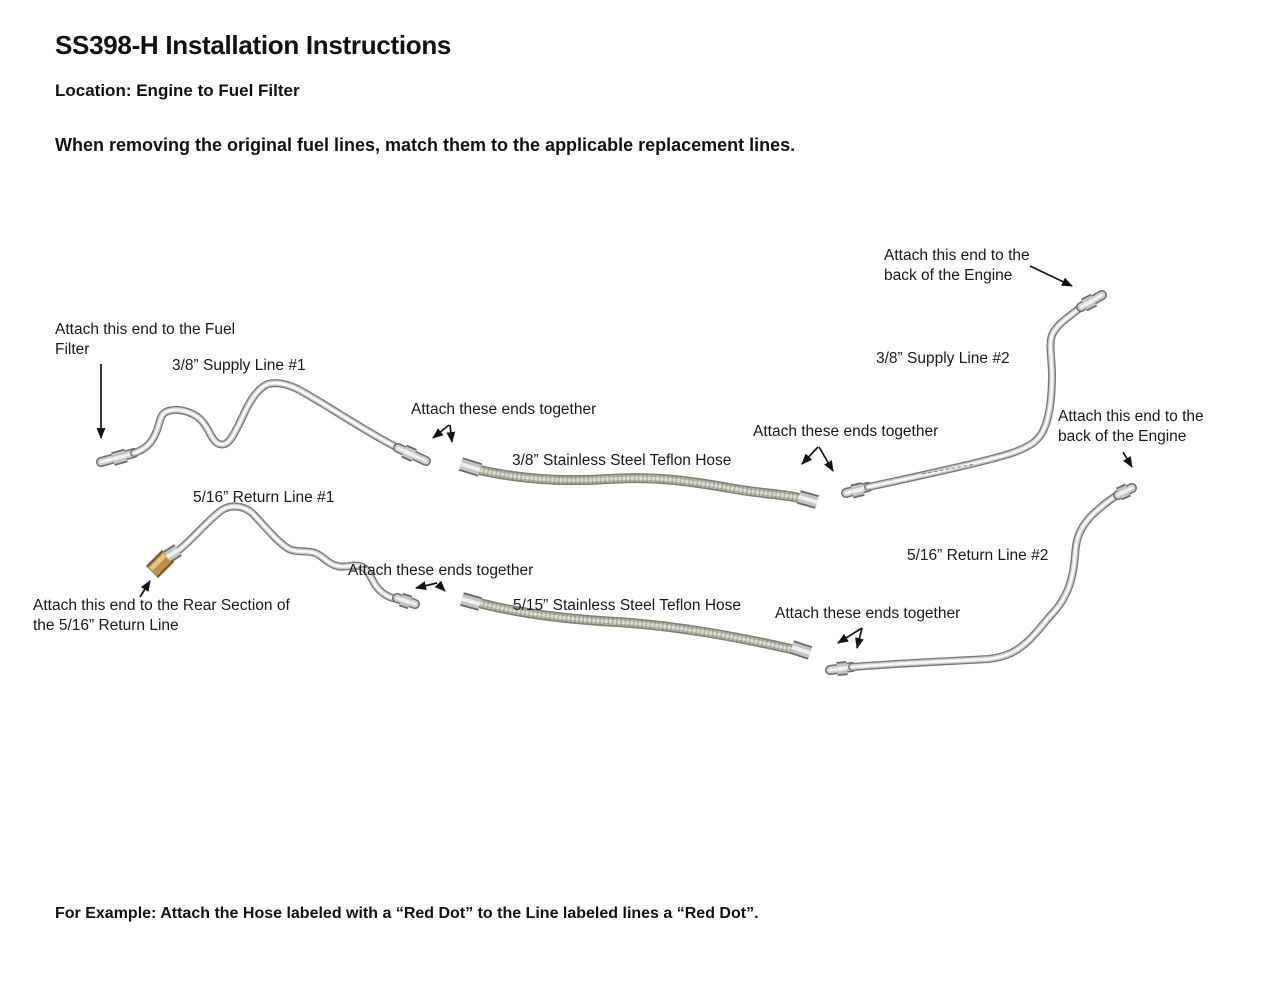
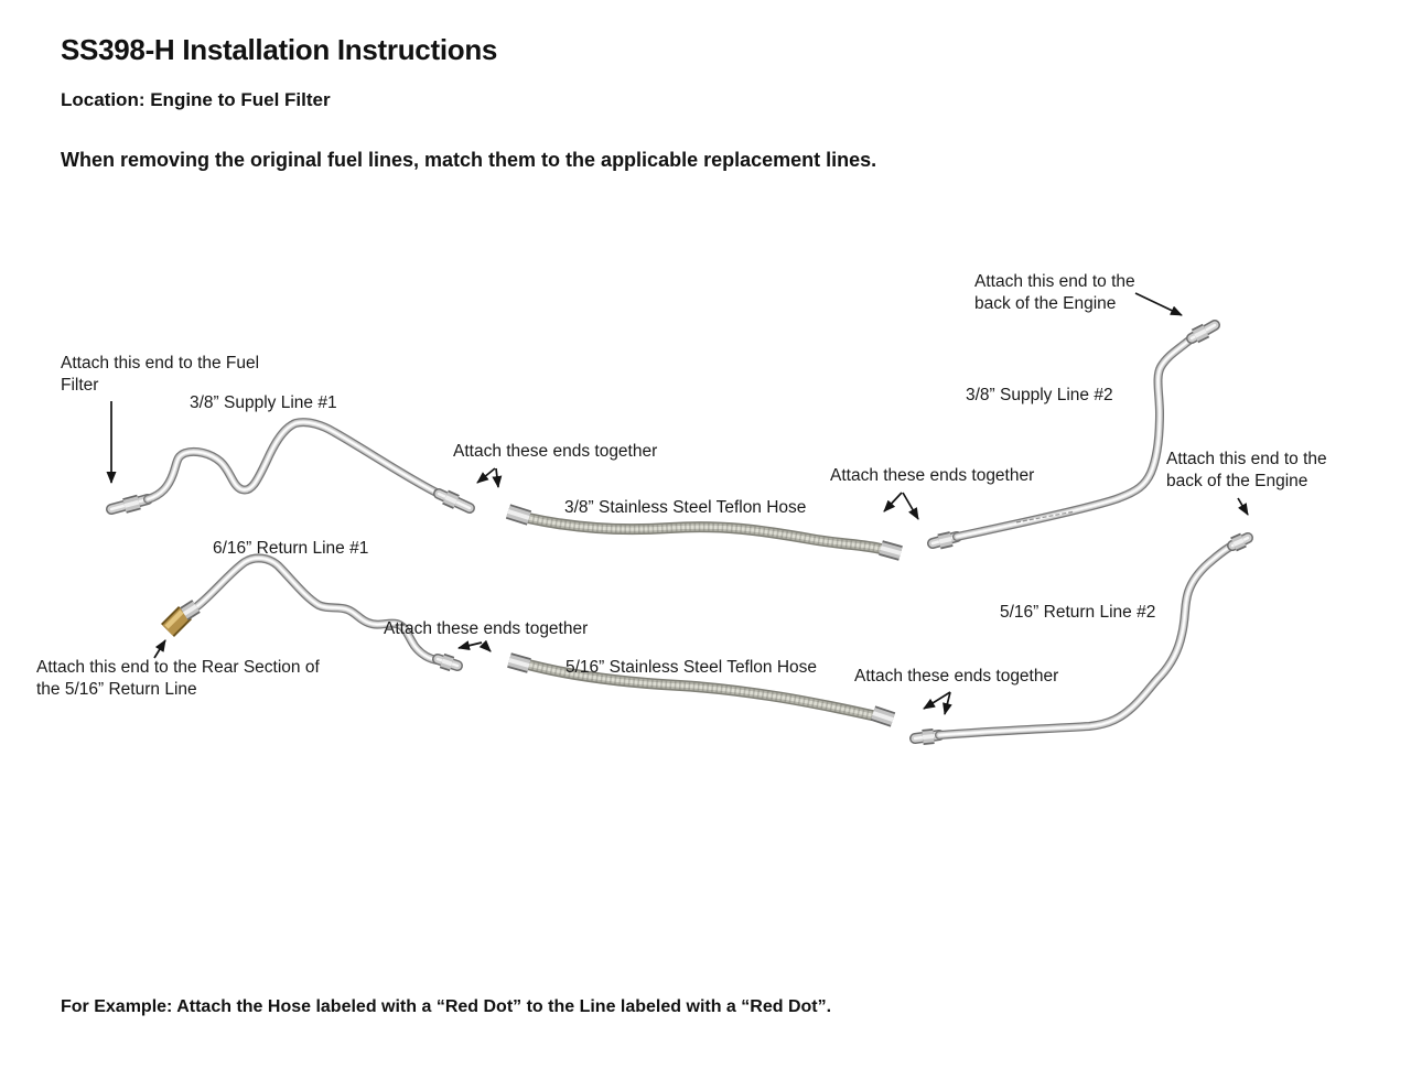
  SS398-H Installation Instructions
  Location: Engine to Fuel Filter
  When removing the original fuel lines, match them to the applicable replacement lines.
  Attach this end to the Fuel
  Filter
  Attach this end to the
  back of the Engine
  Attach this end to the
  back of the Engine
  Attach this end to the Rear Section of
  the 5/16” Return Line
  Attach these ends together
  Attach these ends together
  Attach these ends together
  Attach these ends together
  3/8” Supply Line #1
  3/8” Supply Line #2
  3/8” Stainless Steel Teflon Hose
- 5/16” Return Line #1
+ 6/16” Return Line #1
- 5/15” Stainless Steel Teflon Hose
+ 5/16” Stainless Steel Teflon Hose
  5/16” Return Line #2
- For Example: Attach the Hose labeled with a “Red Dot” to the Line labeled lines a “Red Dot”.
+ For Example: Attach the Hose labeled with a “Red Dot” to the Line labeled with a “Red Dot”.
